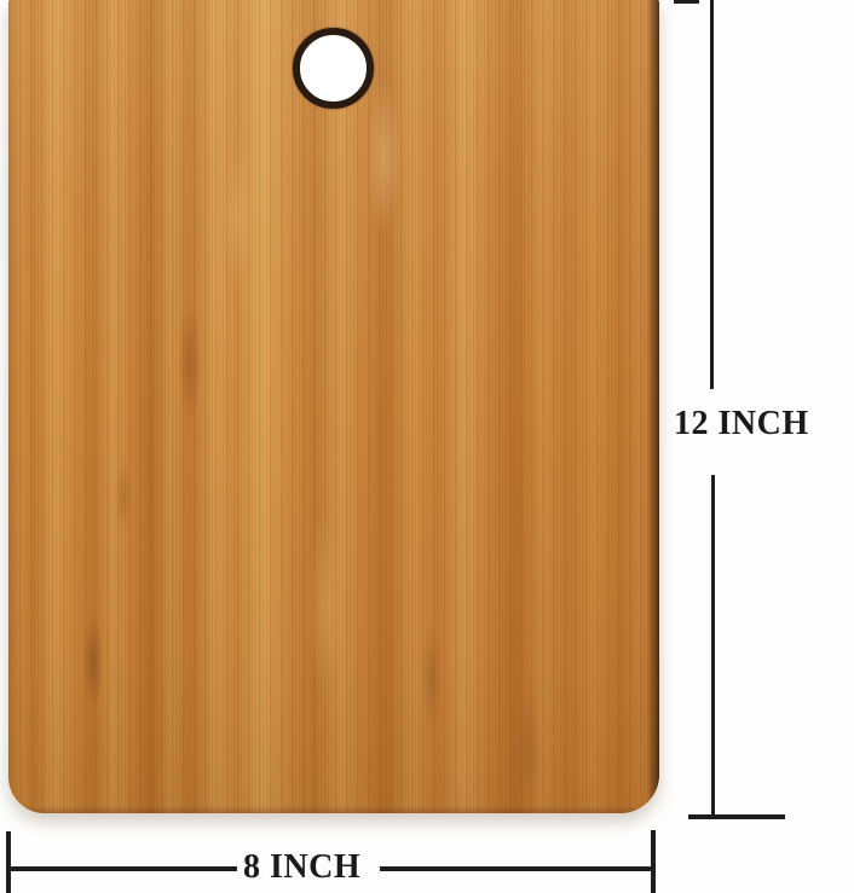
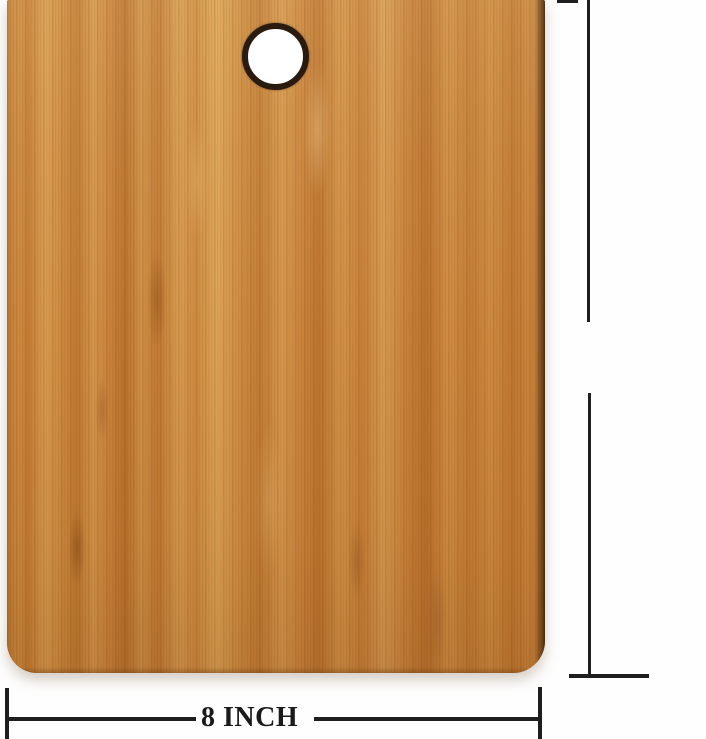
- 12 INCH
  8 INCH
